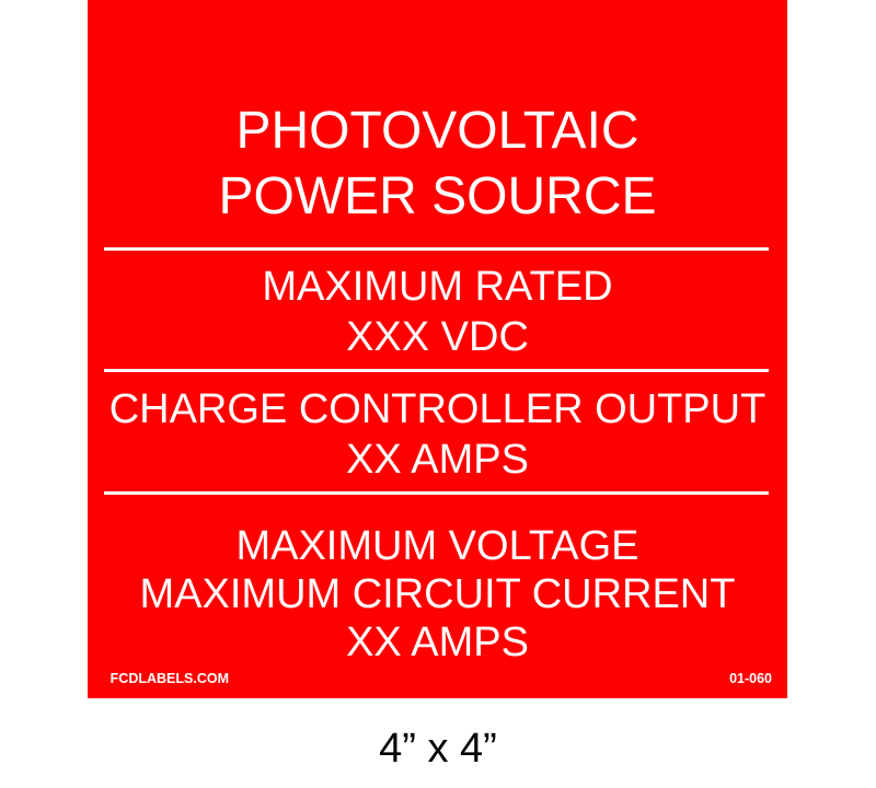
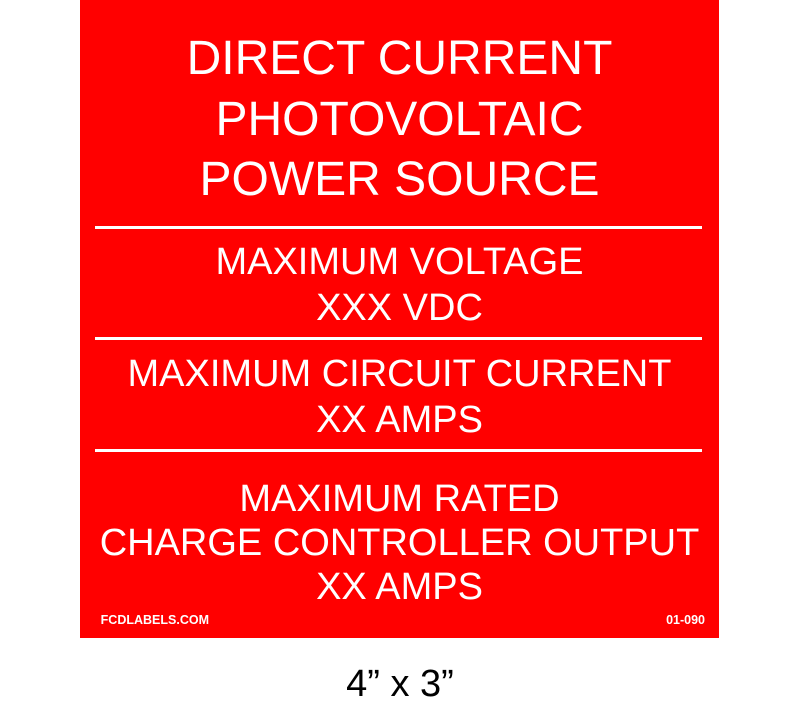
+ DIRECT CURRENT
  PHOTOVOLTAIC
  POWER SOURCE
- MAXIMUM RATED
+ MAXIMUM VOLTAGE
  XXX VDC
- CHARGE CONTROLLER OUTPUT
+ MAXIMUM CIRCUIT CURRENT
  XX AMPS
- MAXIMUM VOLTAGE
+ MAXIMUM RATED
- MAXIMUM CIRCUIT CURRENT
+ CHARGE CONTROLLER OUTPUT
  XX AMPS
  FCDLABELS.COM
- 01-060
+ 01-090
- 4” x 4”
+ 4” x 3”
